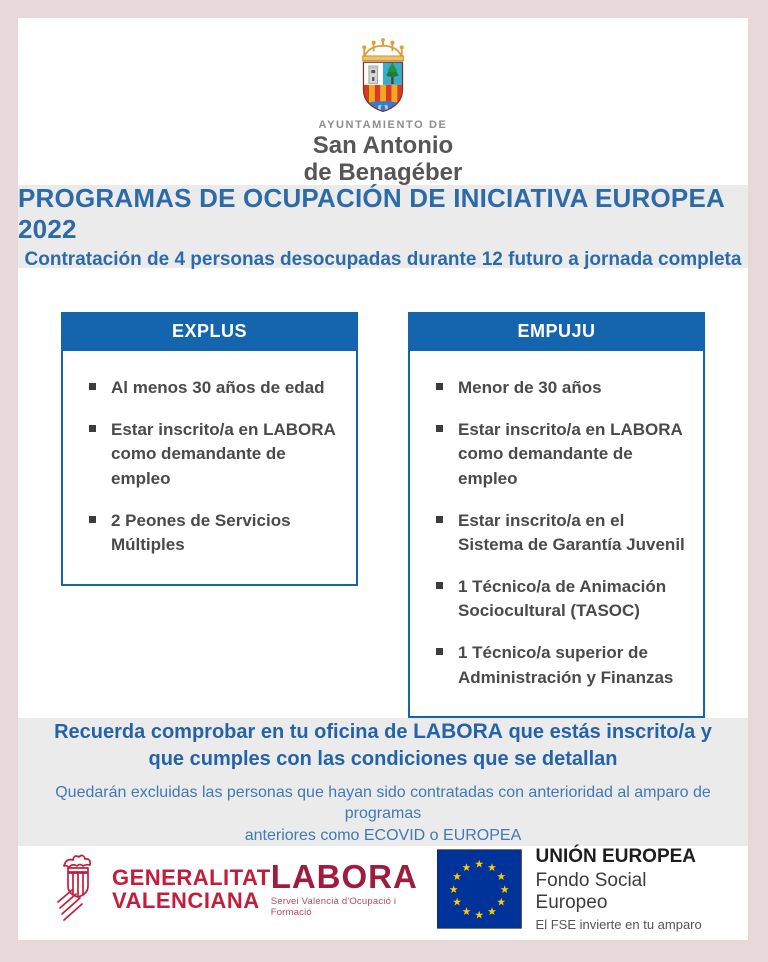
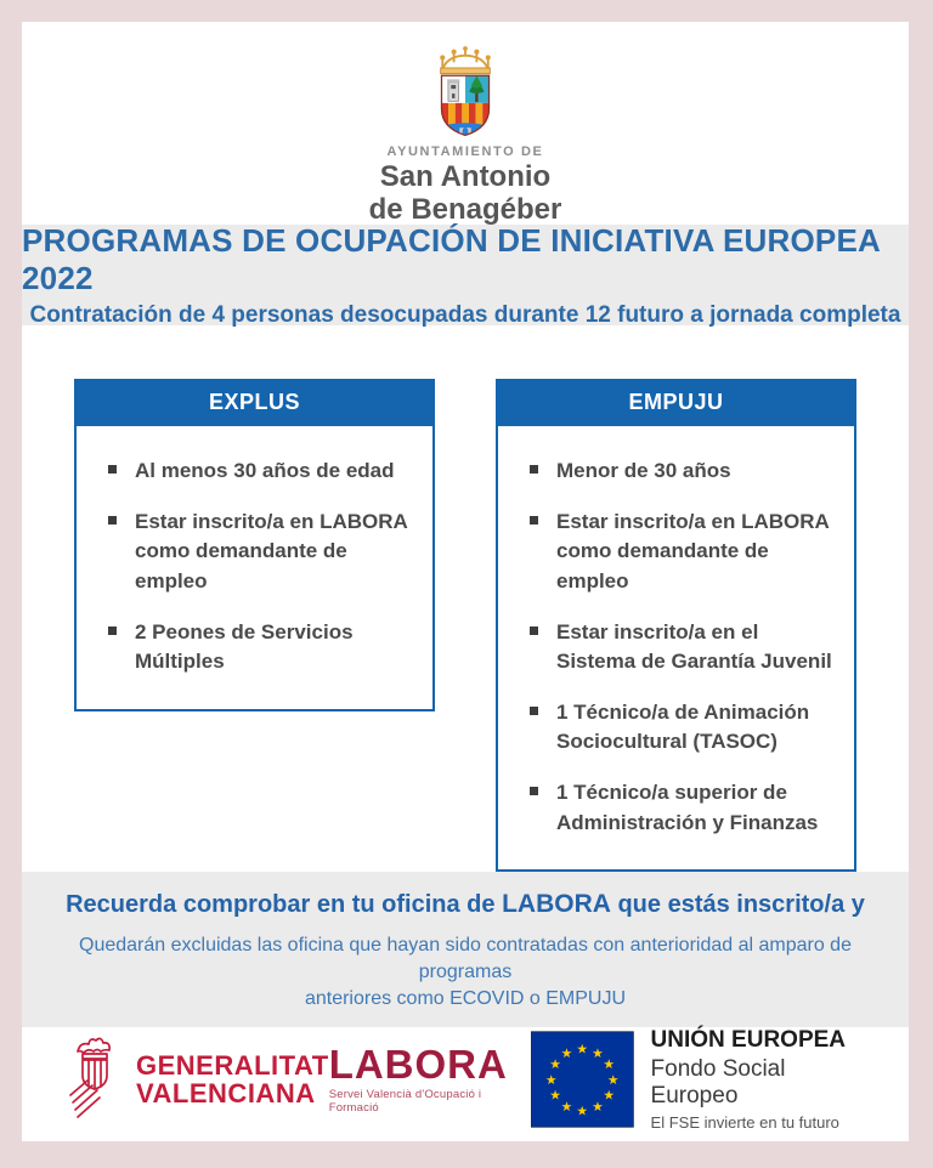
  AYUNTAMIENTO DE
  San Antonio
  de Benagéber
  PROGRAMAS DE OCUPACIÓN DE INICIATIVA EUROPEA 2022
  Contratación de 4 personas desocupadas durante 12 futuro a jornada completa
  EXPLUS
  Al menos 30 años de edad
  Estar inscrito/a en LABORA como demandante de empleo
  2 Peones de Servicios Múltiples
  EMPUJU
  Menor de 30 años
  Estar inscrito/a en LABORA como demandante de empleo
  Estar inscrito/a en el Sistema de Garantía Juvenil
  1 Técnico/a de Animación Sociocultural (TASOC)
  1 Técnico/a superior de Administración y Finanzas
  Recuerda comprobar en tu oficina de LABORA que estás inscrito/a y
- que cumples con las condiciones que se detallan
- Quedarán excluidas las personas que hayan sido contratadas con anterioridad al amparo de programas
+ Quedarán excluidas las oficina que hayan sido contratadas con anterioridad al amparo de programas
- anteriores como ECOVID o EUROPEA
+ anteriores como ECOVID o EMPUJU
  GENERALITAT
  VALENCIANA
  LABORA
  Servei Valencià d'Ocupació i Formació
  ★
  ★
  ★
  ★
  ★
  ★
  ★
  ★
  ★
  ★
  ★
  ★
  UNIÓN EUROPEA
  Fondo Social Europeo
- El FSE invierte en tu amparo
+ El FSE invierte en tu futuro
